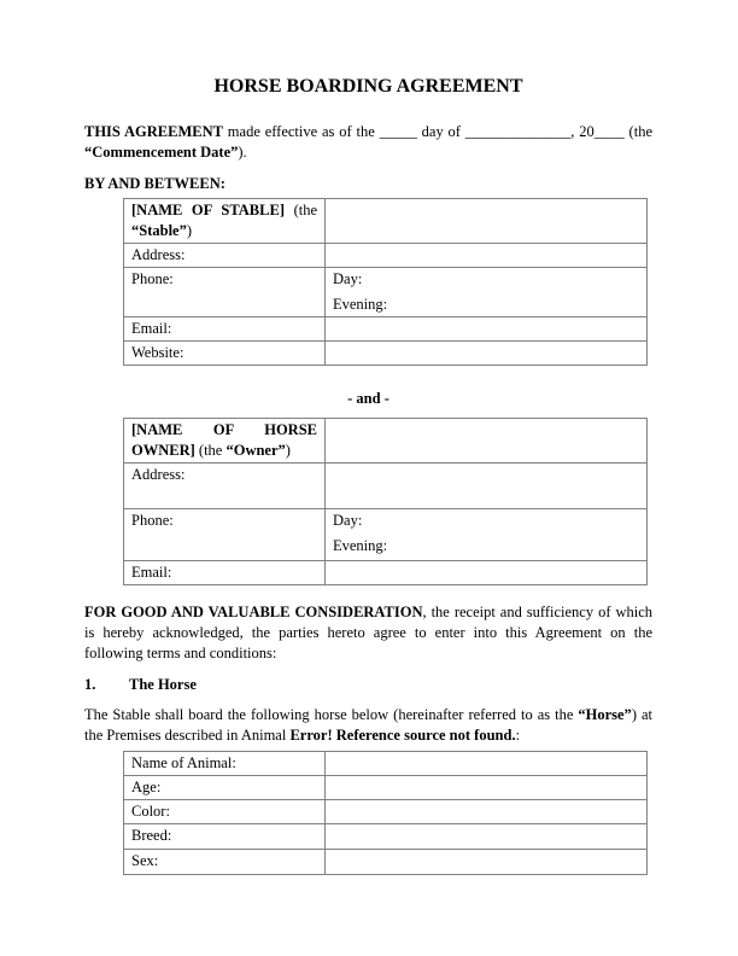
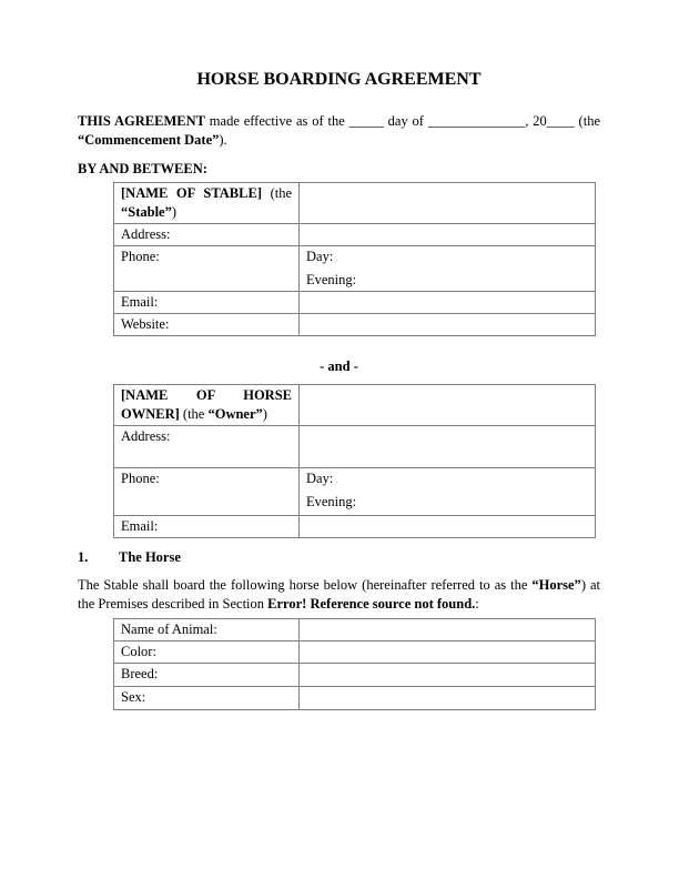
  HORSE BOARDING AGREEMENT
  THIS AGREEMENT made effective as of the _____ day of ______________, 20____ (the “Commencement Date”).
  BY AND BETWEEN:
  [NAME OF STABLE] (the “Stable”)
  Address:
  Phone:	Day: Evening:
  Email:
  Website:
  - and -
  [NAME OF HORSE OWNER] (the “Owner”)
  Address:
  Phone:	Day: Evening:
  Email:
- FOR GOOD AND VALUABLE CONSIDERATION, the receipt and sufficiency of which is hereby acknowledged, the parties hereto agree to enter into this Agreement on the following terms and conditions:
  1. The Horse
- The Stable shall board the following horse below (hereinafter referred to as the “Horse”) at the Premises described in Animal Error! Reference source not found.:
+ The Stable shall board the following horse below (hereinafter referred to as the “Horse”) at the Premises described in Section Error! Reference source not found.:
  Name of Animal:
- Age:
  Color:
  Breed:
  Sex:
